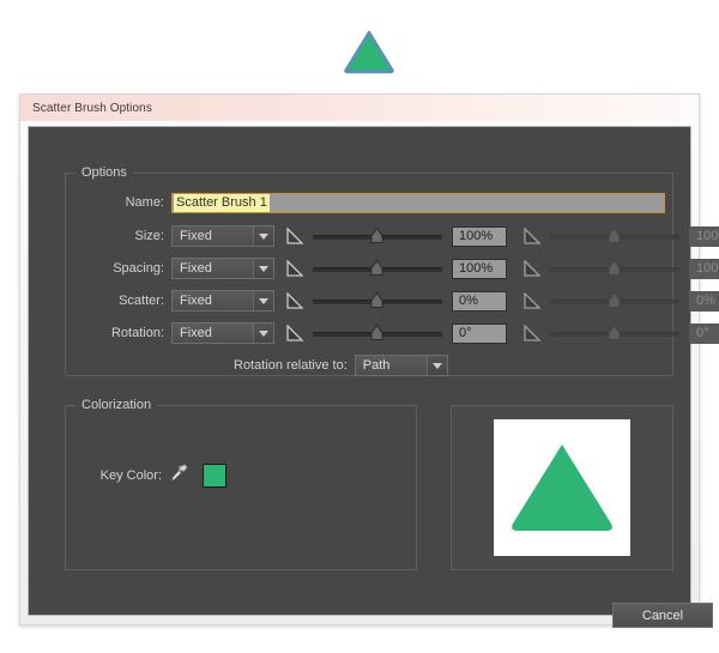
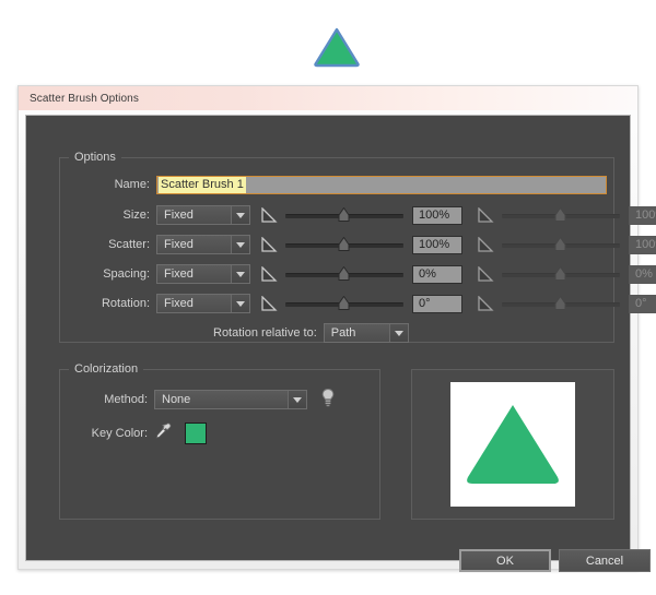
  Scatter Brush Options
  Options
  Name:
  Scatter Brush 1
  Size:
  Fixed
  100%
  100
- Spacing:
+ Scatter:
  Fixed
  100%
  100
- Scatter:
+ Spacing:
  Fixed
  0%
  0%
  Rotation:
  Fixed
  0°
  0°
  Rotation relative to:
  Path
  Colorization
+ Method:
+ None
  Key Color:
+ OK
  Cancel
